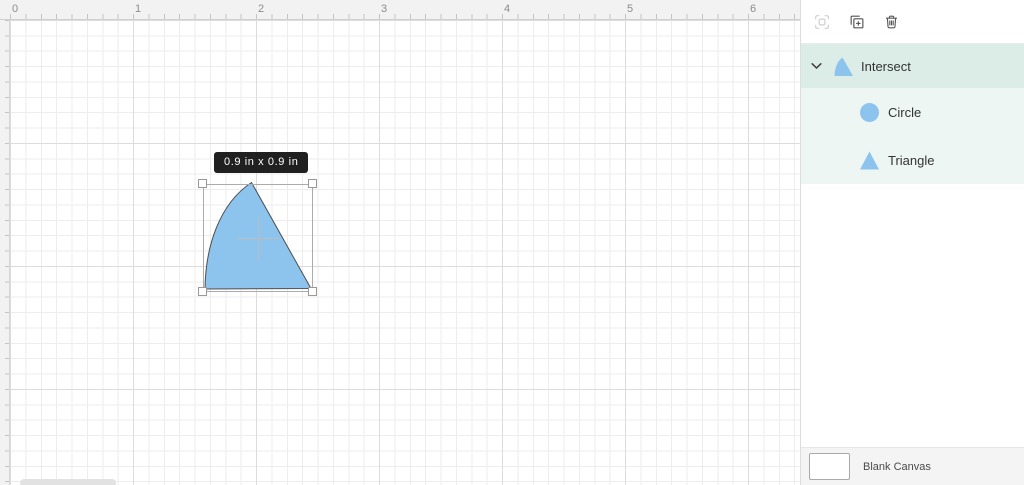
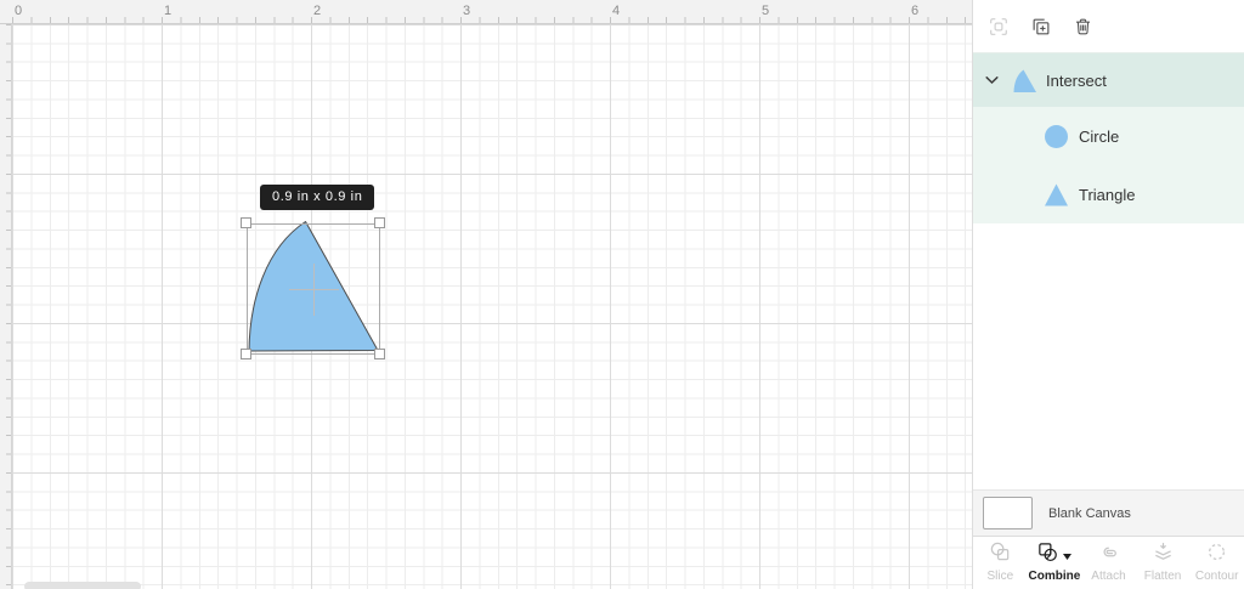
  0
  1
  2
  3
  4
  5
  6
  0.9 in x 0.9 in
  Intersect
  Circle
  Triangle
  Blank Canvas
+ Slice
+ Combine
+ Attach
+ Flatten
+ Contour
